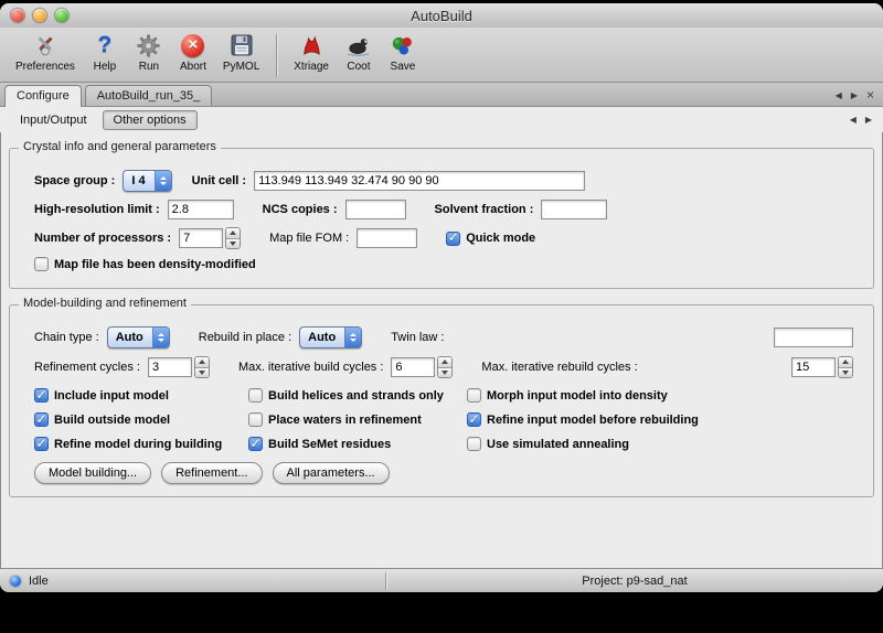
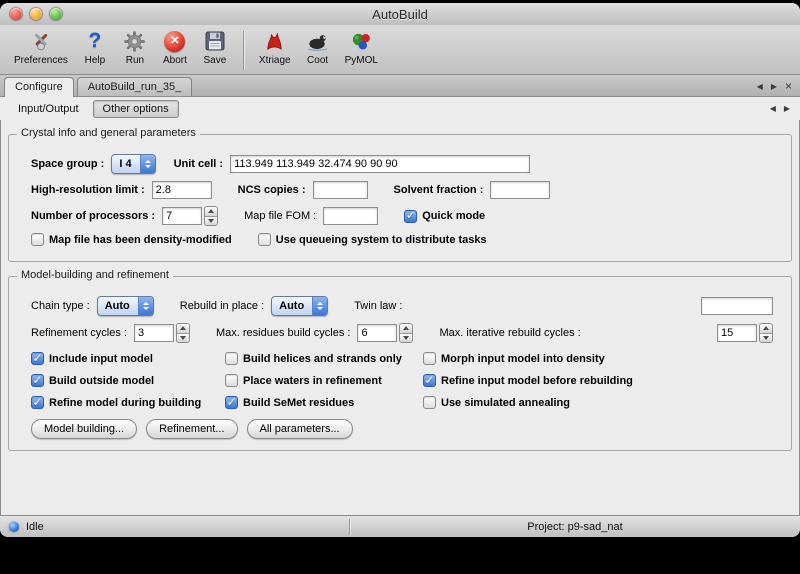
  AutoBuild
  Preferences
  ?
  Help
  Run
  ×
  Abort
- PyMOL
+ Save
  Xtriage
  Coot
- Save
+ PyMOL
  Configure
  AutoBuild_run_35_
  ◀
  ▶
  ×
  Input/Output
  Other options
  ◀
  ▶
  Crystal info and general parameters
  Space group :
  I 4
  Unit cell :
  113.949 113.949 32.474 90 90 90
  High-resolution limit :
  2.8
  NCS copies :
  Solvent fraction :
  Number of processors :
  7
  Map file FOM :
  ✓
  Quick mode
  Map file has been density-modified
+ Use queueing system to distribute tasks
  Model-building and refinement
  Chain type :
  Auto
  Rebuild in place :
  Auto
  Twin law :
  Refinement cycles :
  3
- Max. iterative build cycles :
+ Max. residues build cycles :
  6
  Max. iterative rebuild cycles :
  15
  ✓
  Include input model
  Build helices and strands only
  Morph input model into density
  ✓
  Build outside model
  Place waters in refinement
  ✓
  Refine input model before rebuilding
  ✓
  Refine model during building
  ✓
  Build SeMet residues
  Use simulated annealing
  Model building...
  Refinement...
  All parameters...
  Idle
  Project: p9-sad_nat
